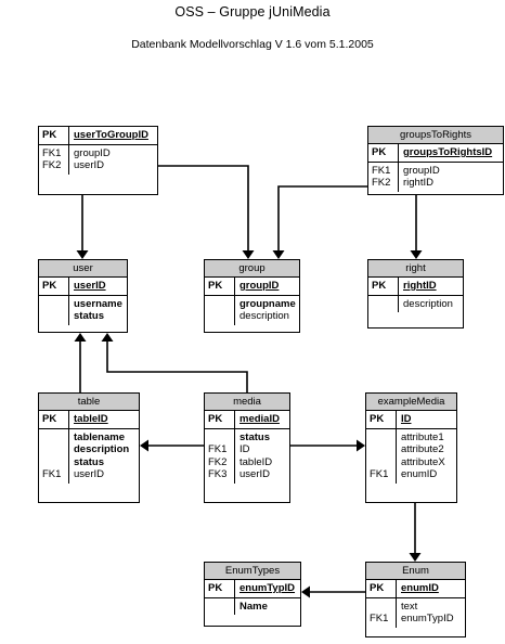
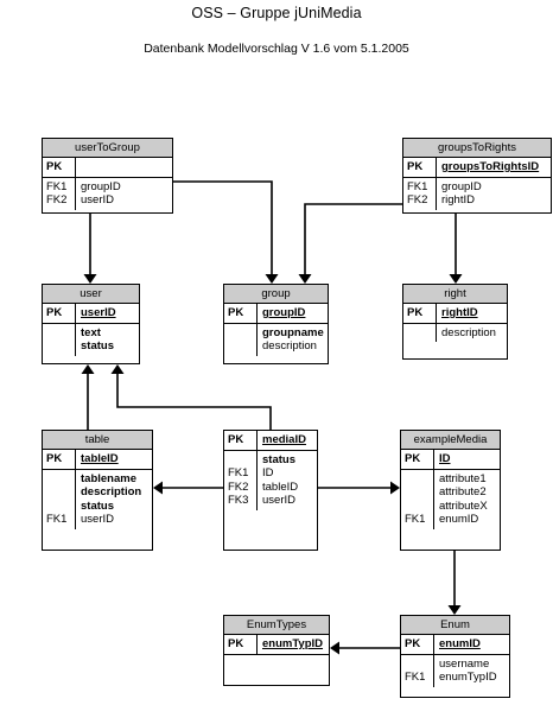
  OSS – Gruppe jUniMedia
  Datenbank Modellvorschlag V 1.6 vom 5.1.2005
+ userToGroup
  PK
- userToGroupID
  FK1
  FK2
  groupID
  userID
  groupsToRights
  PK
  groupsToRightsID
  FK1
  FK2
  groupID
  rightID
  user
  PK
  userID
- username
+ text
  status
  group
  PK
  groupID
  groupname
  description
  right
  PK
  rightID
  description
  table
  PK
  tableID
  FK1
  tablename
  description
  status
  userID
- media
  PK
  mediaID
  FK1
  FK2
  FK3
  status
  ID
  tableID
  userID
  exampleMedia
  PK
  ID
  FK1
  attribute1
  attribute2
  attributeX
  enumID
  EnumTypes
  PK
  enumTypID
- Name
  Enum
  PK
  enumID
  FK1
- text
+ username
  enumTypID
